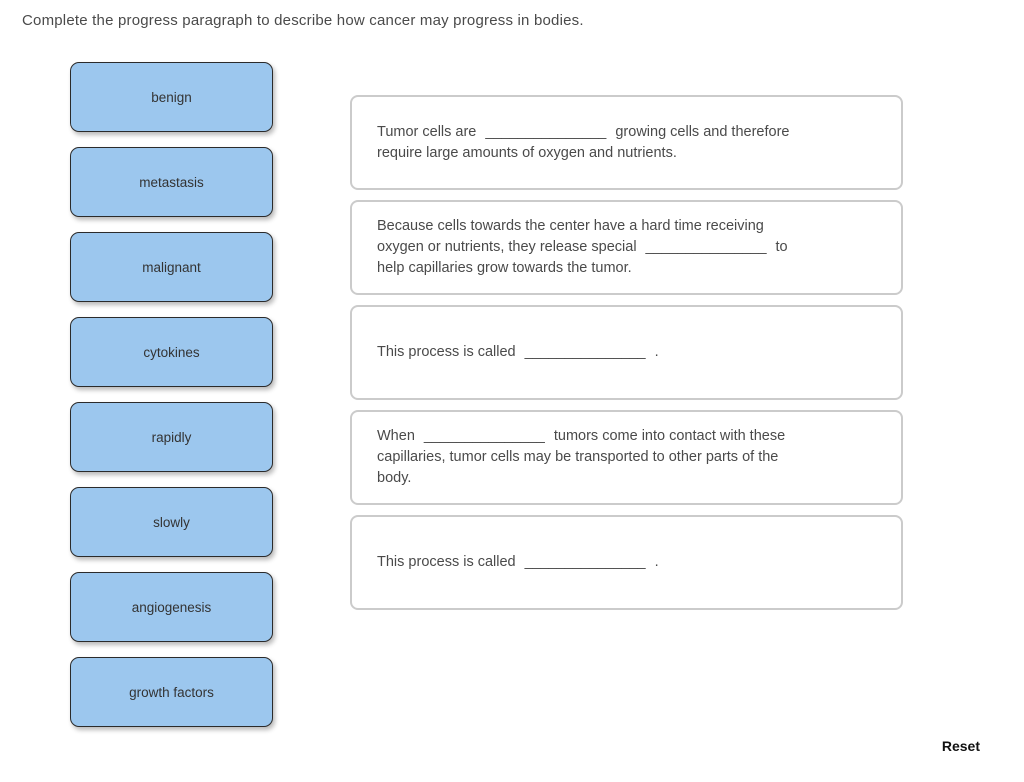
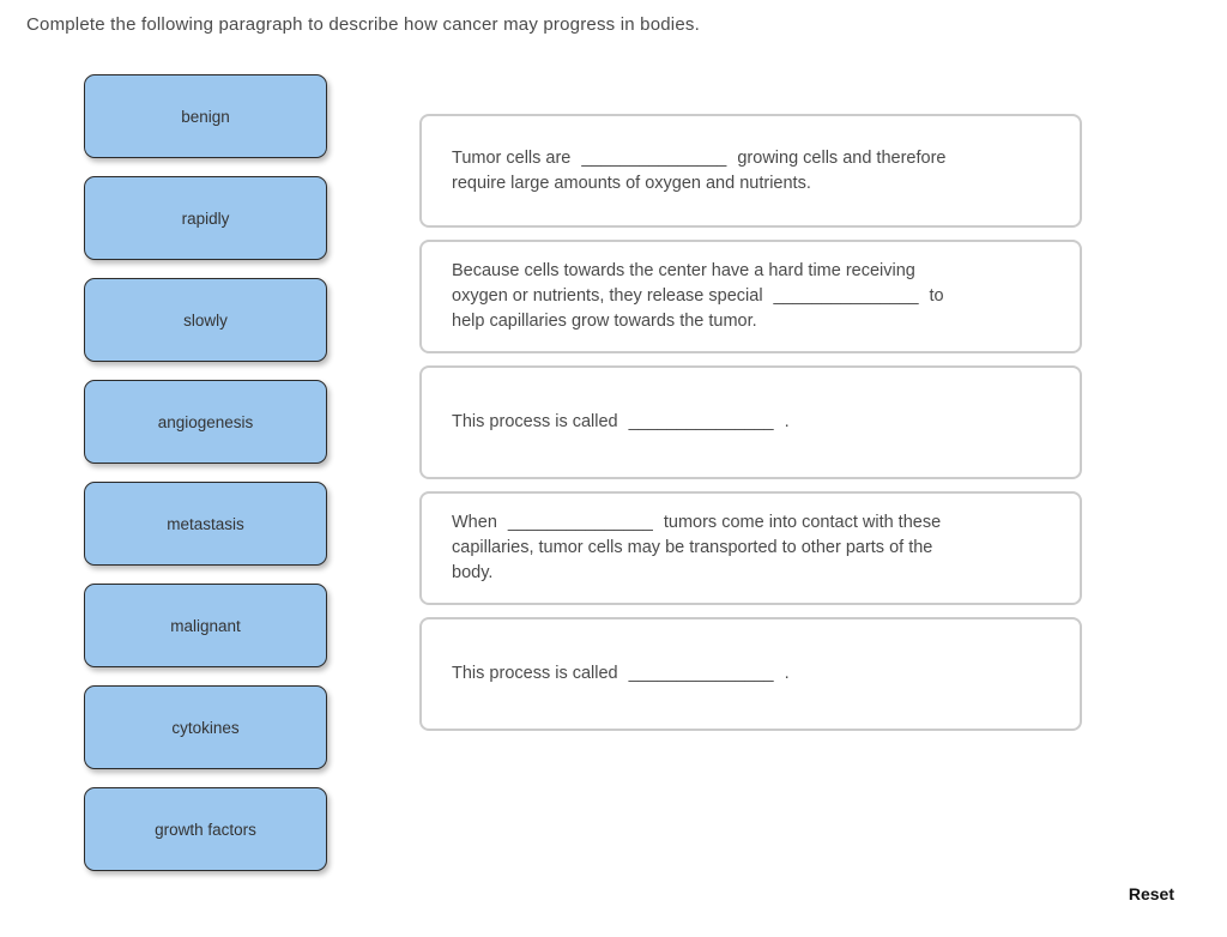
- Complete the progress paragraph to describe how cancer may progress in bodies.
+ Complete the following paragraph to describe how cancer may progress in bodies.
  benign
- metastasis
+ rapidly
- malignant
+ slowly
- cytokines
+ angiogenesis
- rapidly
+ metastasis
- slowly
+ malignant
- angiogenesis
+ cytokines
  growth factors
  Tumor cells are _______________ growing cells and therefore
  require large amounts of oxygen and nutrients.
  Because cells towards the center have a hard time receiving
  oxygen or nutrients, they release special _______________ to
  help capillaries grow towards the tumor.
  This process is called _______________ .
  When _______________ tumors come into contact with these
  capillaries, tumor cells may be transported to other parts of the
  body.
  This process is called _______________ .
  Reset
